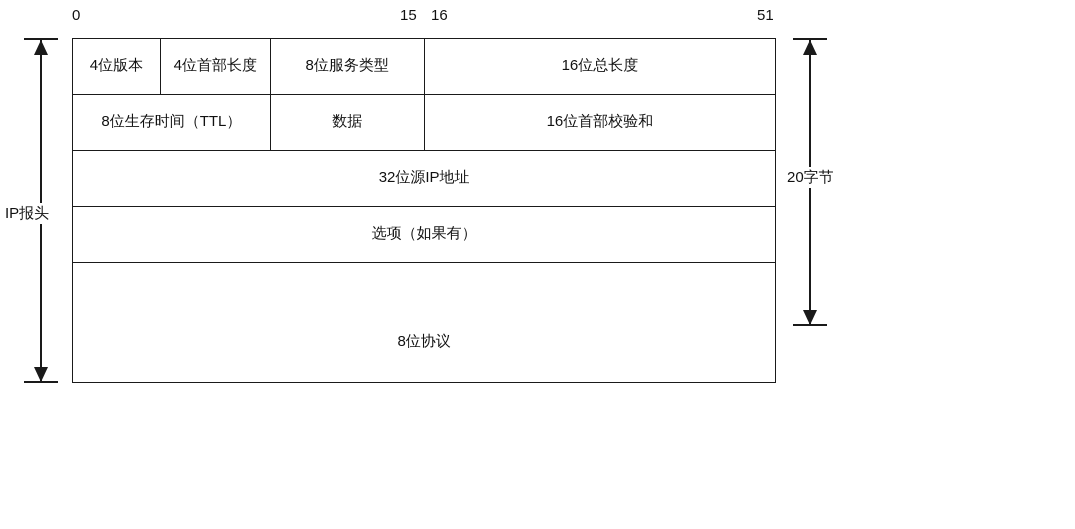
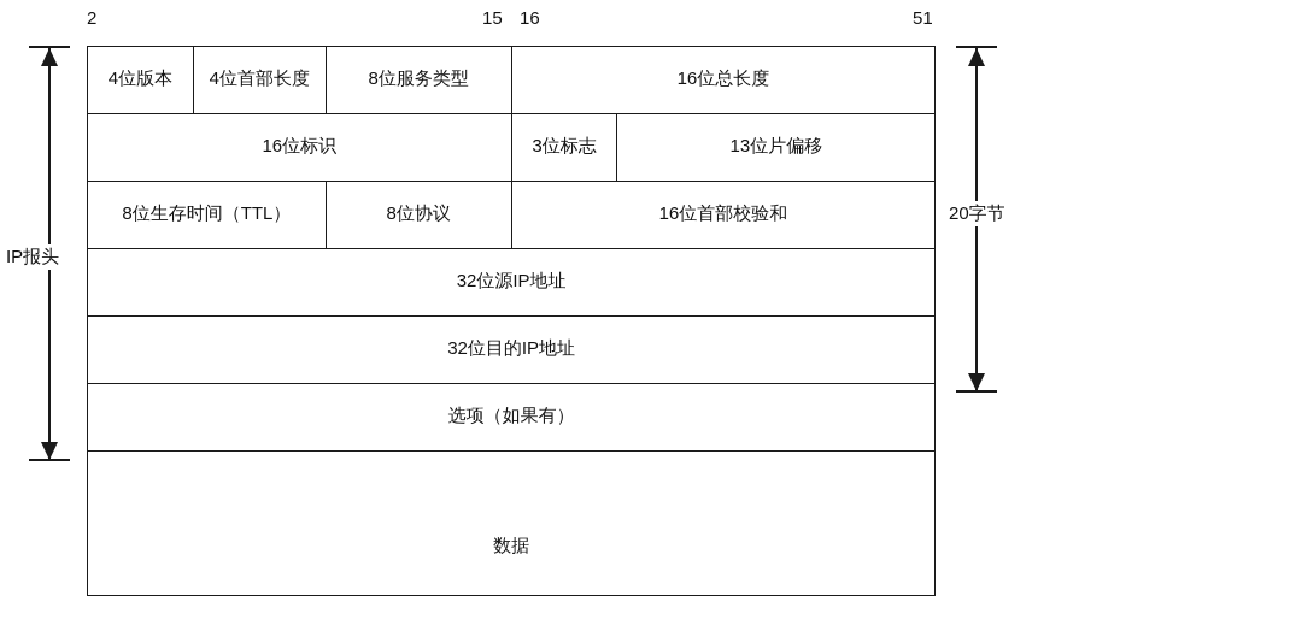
- 0
+ 2
  15
  16
  51
  IP报头
  20字节
  4位版本	4位首部长度	8位服务类型	16位总长度
+ 16位标识	3位标志	13位片偏移
- 8位生存时间（TTL）	数据	16位首部校验和
+ 8位生存时间（TTL）	8位协议	16位首部校验和
  32位源IP地址
+ 32位目的IP地址
  选项（如果有）
- 8位协议
+ 数据
